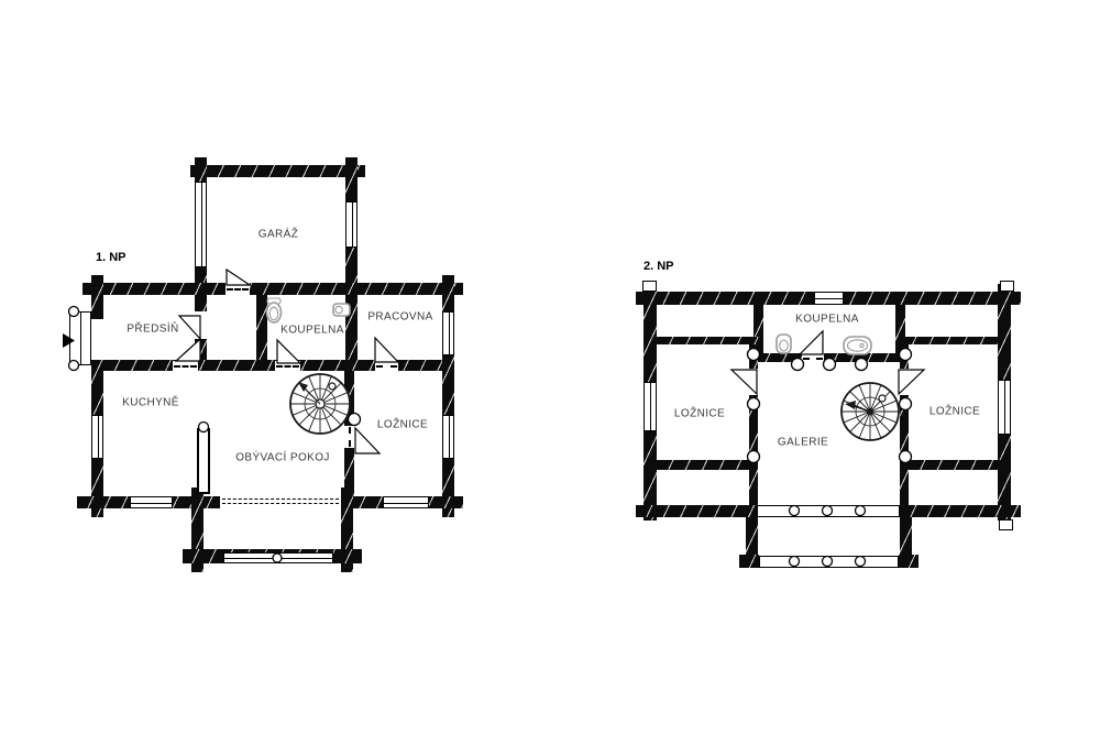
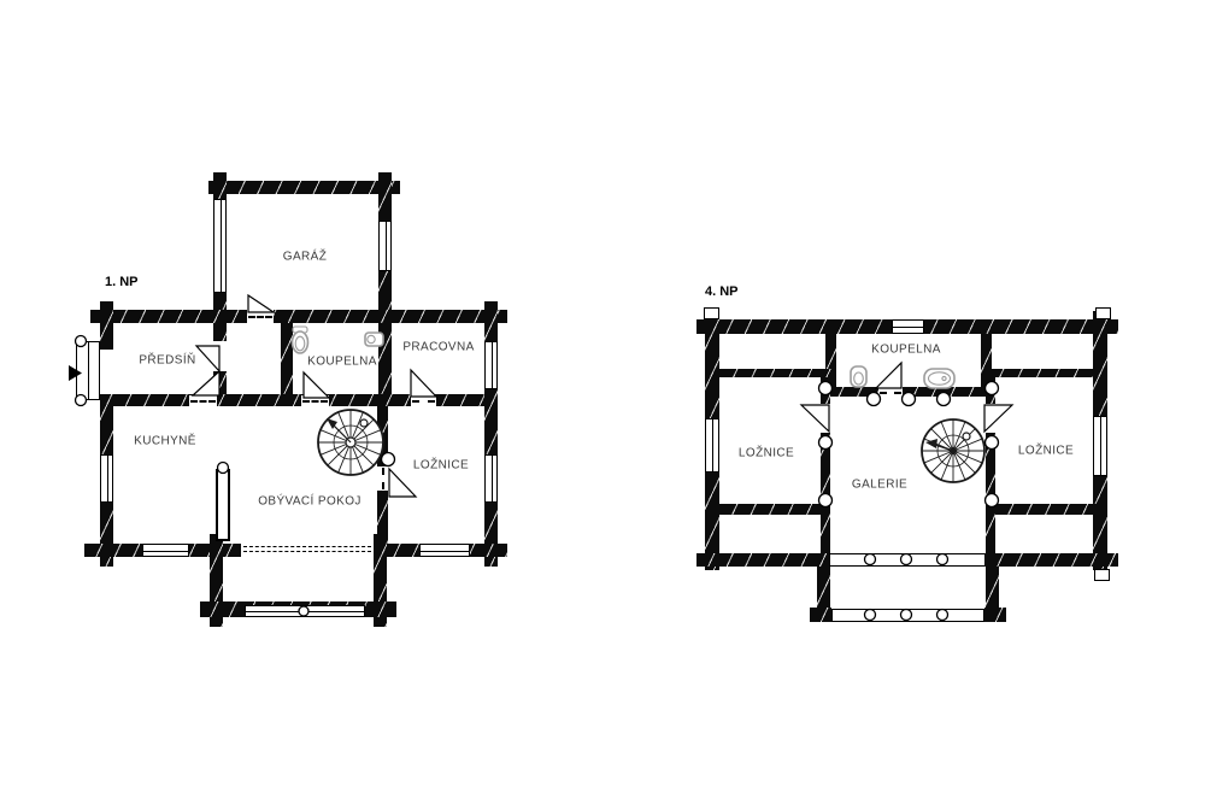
  1. NP
  GARÁŽ
  PŘEDSÍŇ
  KOUPELNA
  PRACOVNA
  KUCHYNĚ
  OBÝVACÍ POKOJ
  LOŽNICE
- 2. NP
+ 4. NP
  KOUPELNA
  LOŽNICE
  GALERIE
  LOŽNICE
